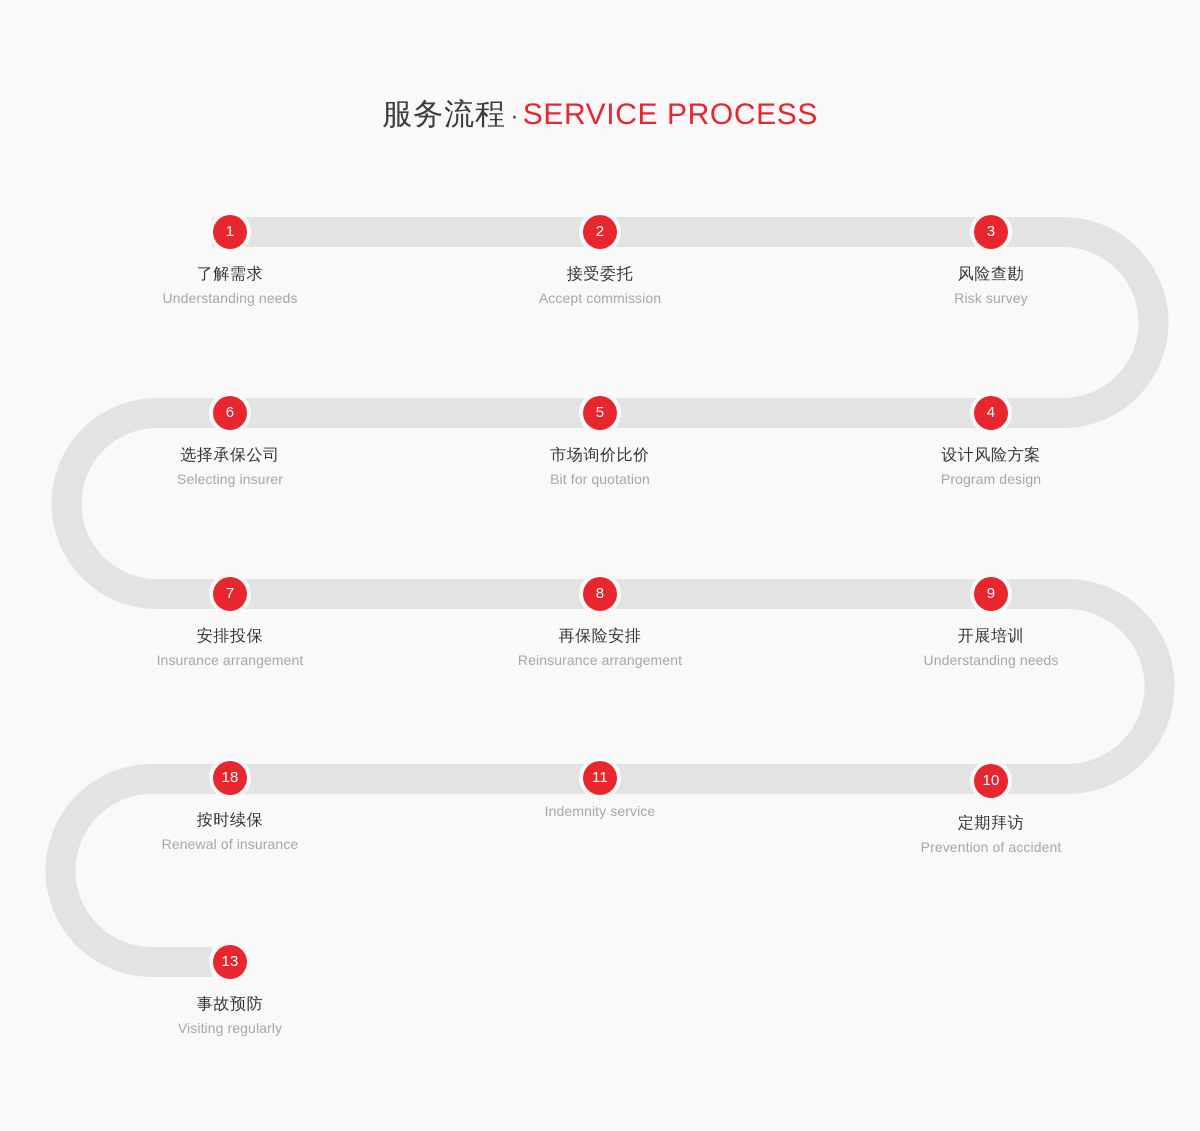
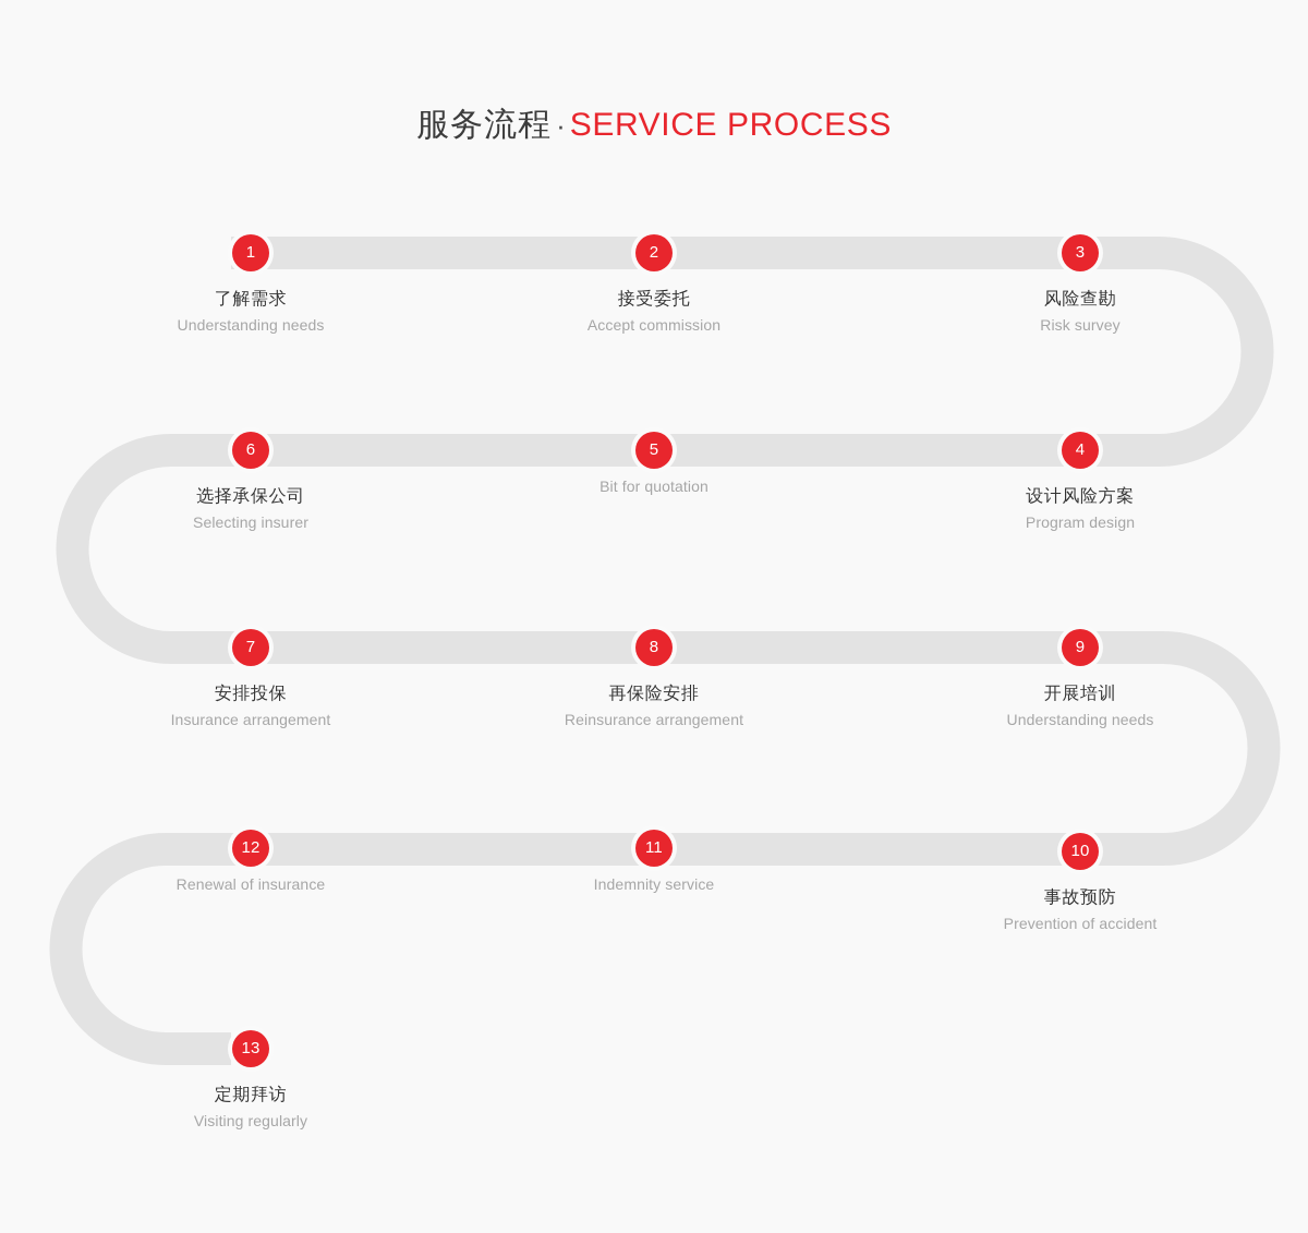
  服务流程 · SERVICE PROCESS
  1
  了解需求
  Understanding needs
  2
  接受委托
  Accept commission
  3
  风险查勘
  Risk survey
  4
  设计风险方案
  Program design
  5
- 市场询价比价
  Bit for quotation
  6
  选择承保公司
  Selecting insurer
  7
  安排投保
  Insurance arrangement
  8
  再保险安排
  Reinsurance arrangement
  9
  开展培训
  Understanding needs
  10
- 定期拜访
+ 事故预防
  Prevention of accident
  11
  Indemnity service
- 18
+ 12
- 按时续保
  Renewal of insurance
  13
- 事故预防
+ 定期拜访
  Visiting regularly
